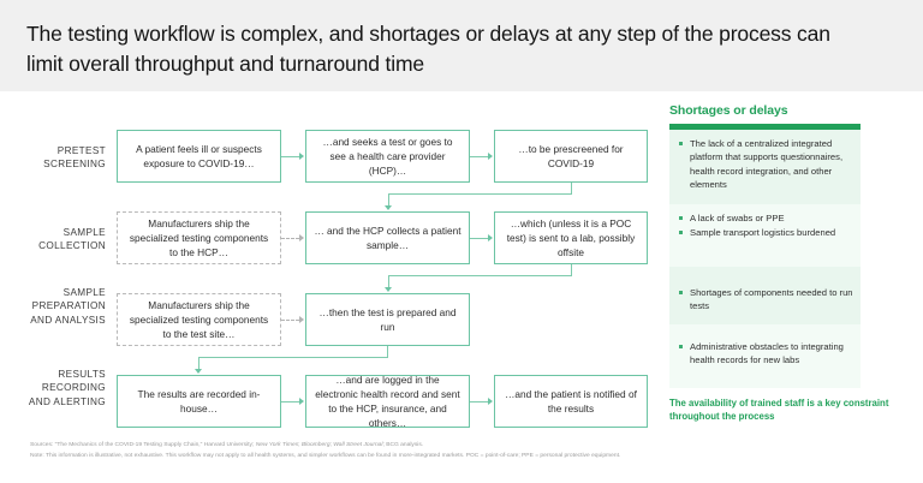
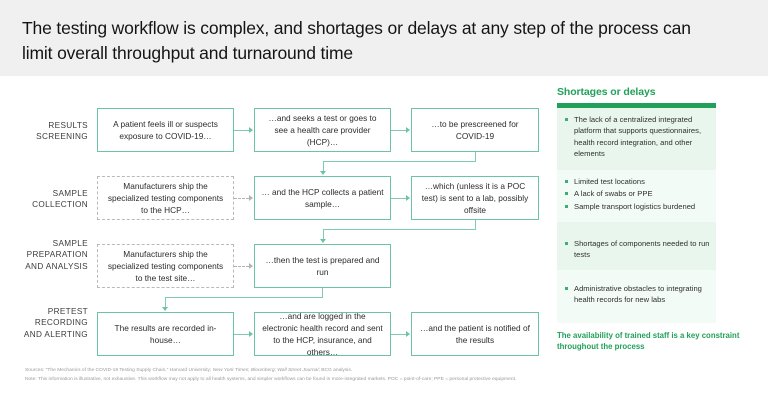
  The testing workflow is complex, and shortages or delays at any step of the process can limit overall throughput and turnaround time
- PRETEST
+ RESULTS
  SCREENING
  A patient feels ill or suspects exposure to COVID-19…
  …and seeks a test or goes to see a health care provider (HCP)…
  …to be prescreened for COVID-19
  SAMPLE
  COLLECTION
  Manufacturers ship the specialized testing components to the HCP…
  … and the HCP collects a patient sample…
  …which (unless it is a POC test) is sent to a lab, possibly offsite
  SAMPLE
  PREPARATION
  AND ANALYSIS
  Manufacturers ship the specialized testing components to the test site…
  …then the test is prepared and run
- RESULTS
+ PRETEST
  RECORDING
  AND ALERTING
  The results are recorded in-house…
  …and are logged in the electronic health record and sent to the HCP, insurance, and others…
  …and the patient is notified of the results
  Shortages or delays
  The lack of a centralized integrated platform that supports questionnaires, health record integration, and other elements
+ Limited test locations
  A lack of swabs or PPE
  Sample transport logistics burdened
  Shortages of components needed to run tests
  Administrative obstacles to integrating health records for new labs
  The availability of trained staff is a key constraint throughout the process
